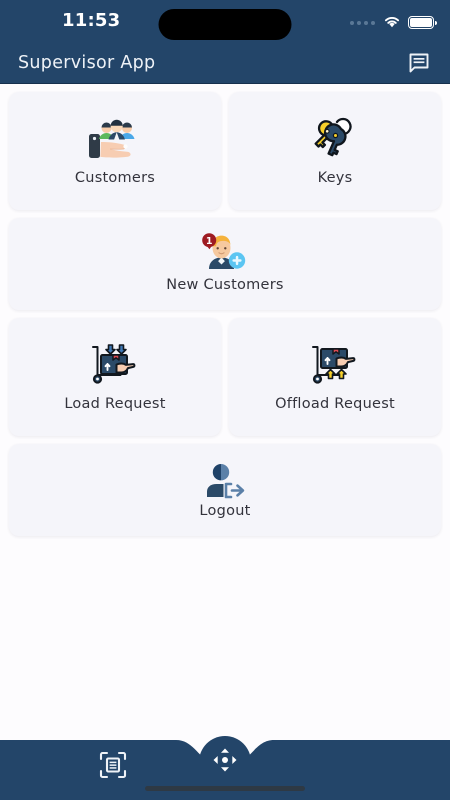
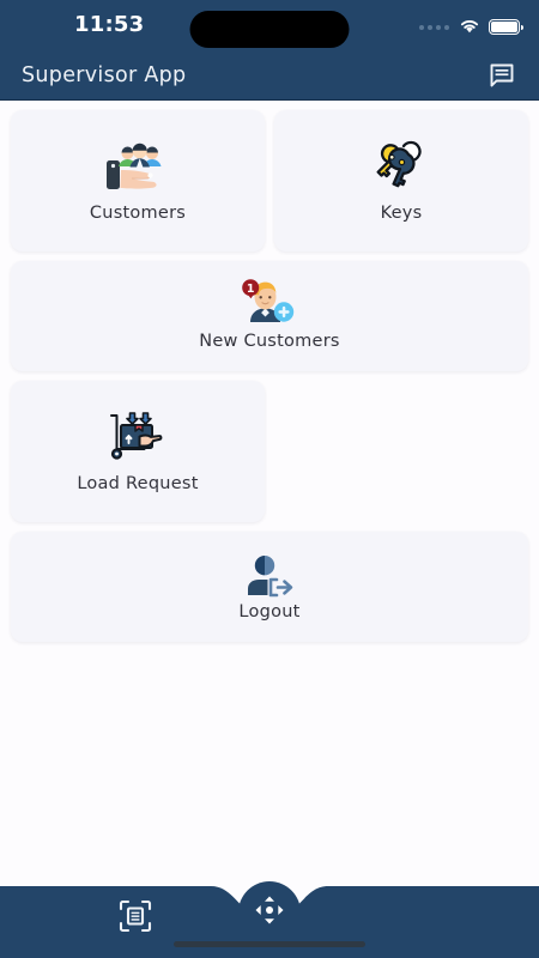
  11:53
  Supervisor App
  Customers
  Keys
  1
  New Customers
  Load Request
- Offload Request
  Logout
